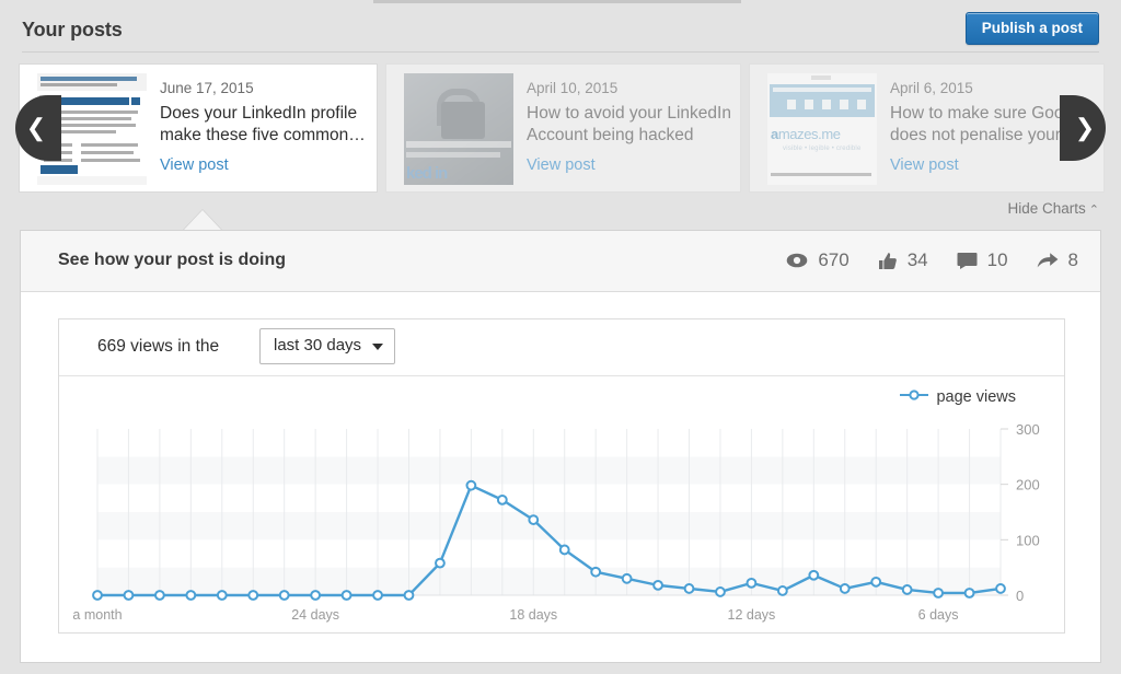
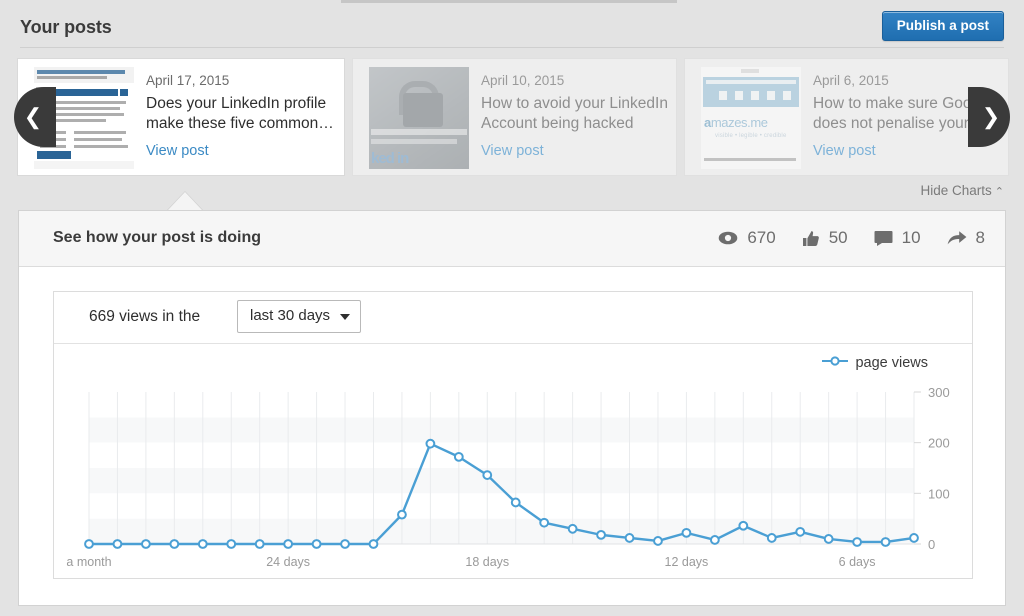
  Your posts
  Publish a post
- June 17, 2015
+ April 17, 2015
  Does your LinkedIn profile make these five common…
  View post
  ked in
  April 10, 2015
  How to avoid your LinkedIn Account being hacked
  View post
  amazes.me
  April 6, 2015
  How to make sure Go does not penalise your
  View post
  ❮
  ❯
  Hide Charts ⌃
  See how your post is doing
  670
- 34
+ 50
  10
  8
  669 views in the
  last 30 days
  page views
  0
  100
  200
  300
  a month
  24 days
  18 days
  12 days
  6 days
